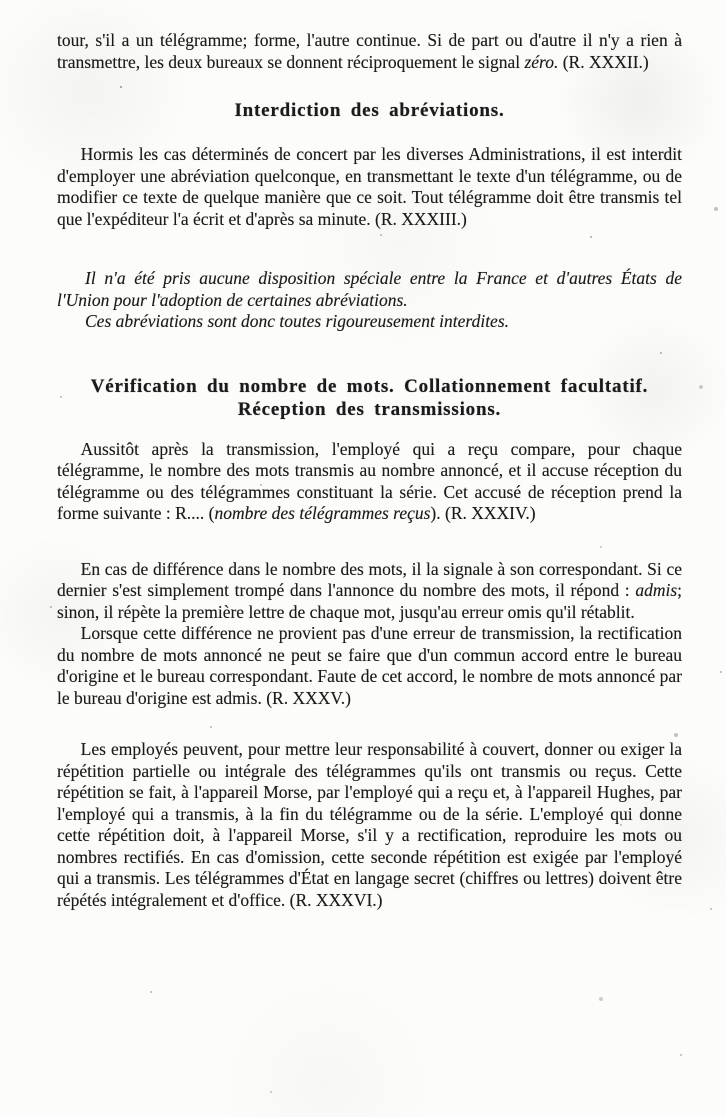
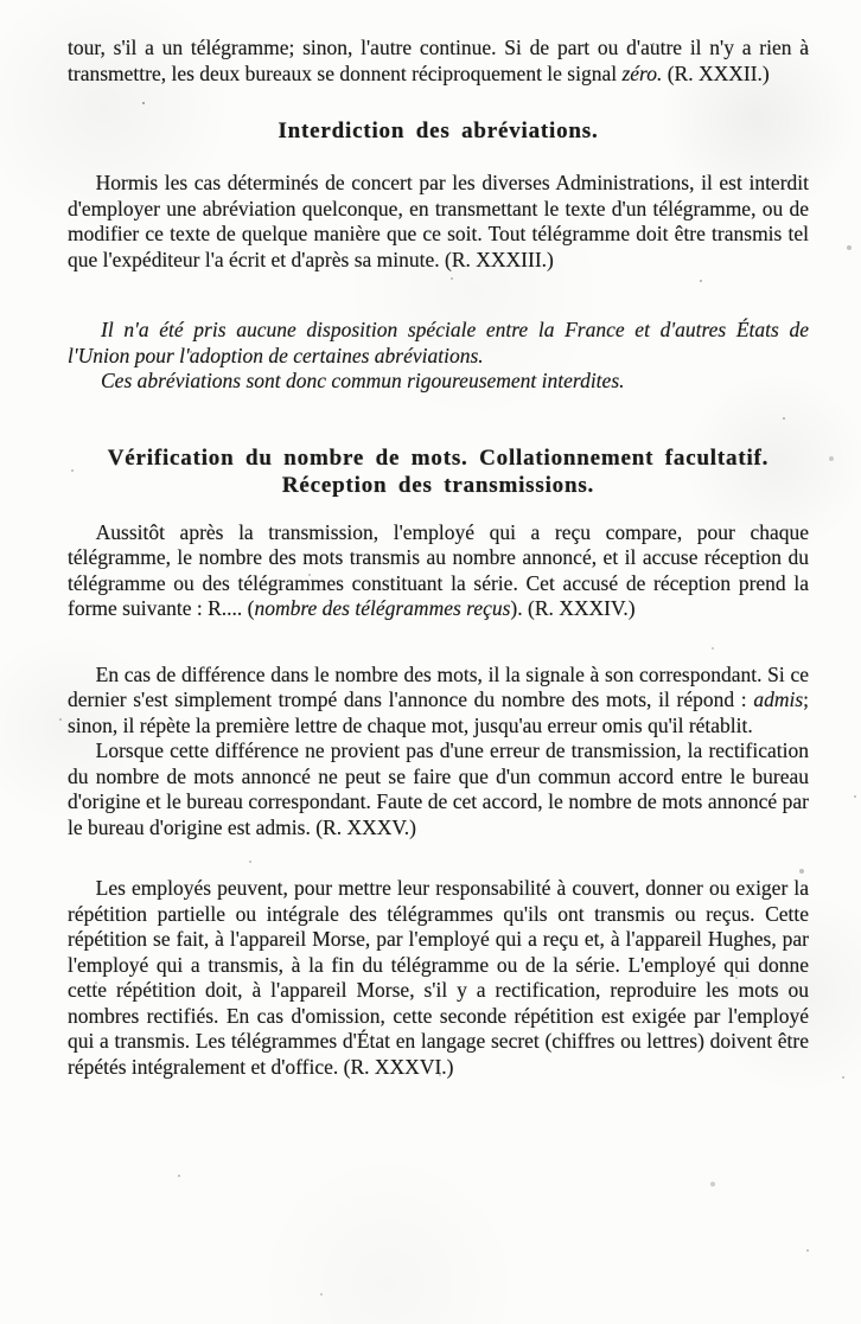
- tour, s'il a un télégramme; forme, l'autre continue. Si de part ou d'autre il n'y a rien à transmettre, les deux bureaux se donnent réciproquement le signal zéro. (R. XXXII.)
+ tour, s'il a un télégramme; sinon, l'autre continue. Si de part ou d'autre il n'y a rien à transmettre, les deux bureaux se donnent réciproquement le signal zéro. (R. XXXII.)
  Interdiction des abréviations.
  Hormis les cas déterminés de concert par les diverses Administrations, il est interdit d'employer une abréviation quelconque, en transmettant le texte d'un télégramme, ou de modifier ce texte de quelque manière que ce soit. Tout télégramme doit être transmis tel que l'expéditeur l'a écrit et d'après sa minute. (R. XXXIII.)
  Il n'a été pris aucune disposition spéciale entre la France et d'autres États de l'Union pour l'adoption de certaines abréviations.
- Ces abréviations sont donc toutes rigoureusement interdites.
+ Ces abréviations sont donc commun rigoureusement interdites.
  Vérification du nombre de mots. Collationnement facultatif. Réception des transmissions.
  Aussitôt après la transmission, l'employé qui a reçu compare, pour chaque télégramme, le nombre des mots transmis au nombre annoncé, et il accuse réception du télégramme ou des télégrammes constituant la série. Cet accusé de réception prend la forme suivante : R.... (nombre des télégrammes reçus). (R. XXXIV.)
  En cas de différence dans le nombre des mots, il la signale à son correspondant. Si ce dernier s'est simplement trompé dans l'annonce du nombre des mots, il répond : admis; sinon, il répète la première lettre de chaque mot, jusqu'au erreur omis qu'il rétablit.
  Lorsque cette différence ne provient pas d'une erreur de transmission, la rectification du nombre de mots annoncé ne peut se faire que d'un commun accord entre le bureau d'origine et le bureau correspondant. Faute de cet accord, le nombre de mots annoncé par le bureau d'origine est admis. (R. XXXV.)
  Les employés peuvent, pour mettre leur responsabilité à couvert, donner ou exiger la répétition partielle ou intégrale des télégrammes qu'ils ont transmis ou reçus. Cette répétition se fait, à l'appareil Morse, par l'employé qui a reçu et, à l'appareil Hughes, par l'employé qui a transmis, à la fin du télégramme ou de la série. L'employé qui donne cette répétition doit, à l'appareil Morse, s'il y a rectification, reproduire les mots ou nombres rectifiés. En cas d'omission, cette seconde répétition est exigée par l'employé qui a transmis. Les télégrammes d'État en langage secret (chiffres ou lettres) doivent être répétés intégralement et d'office. (R. XXXVI.)
